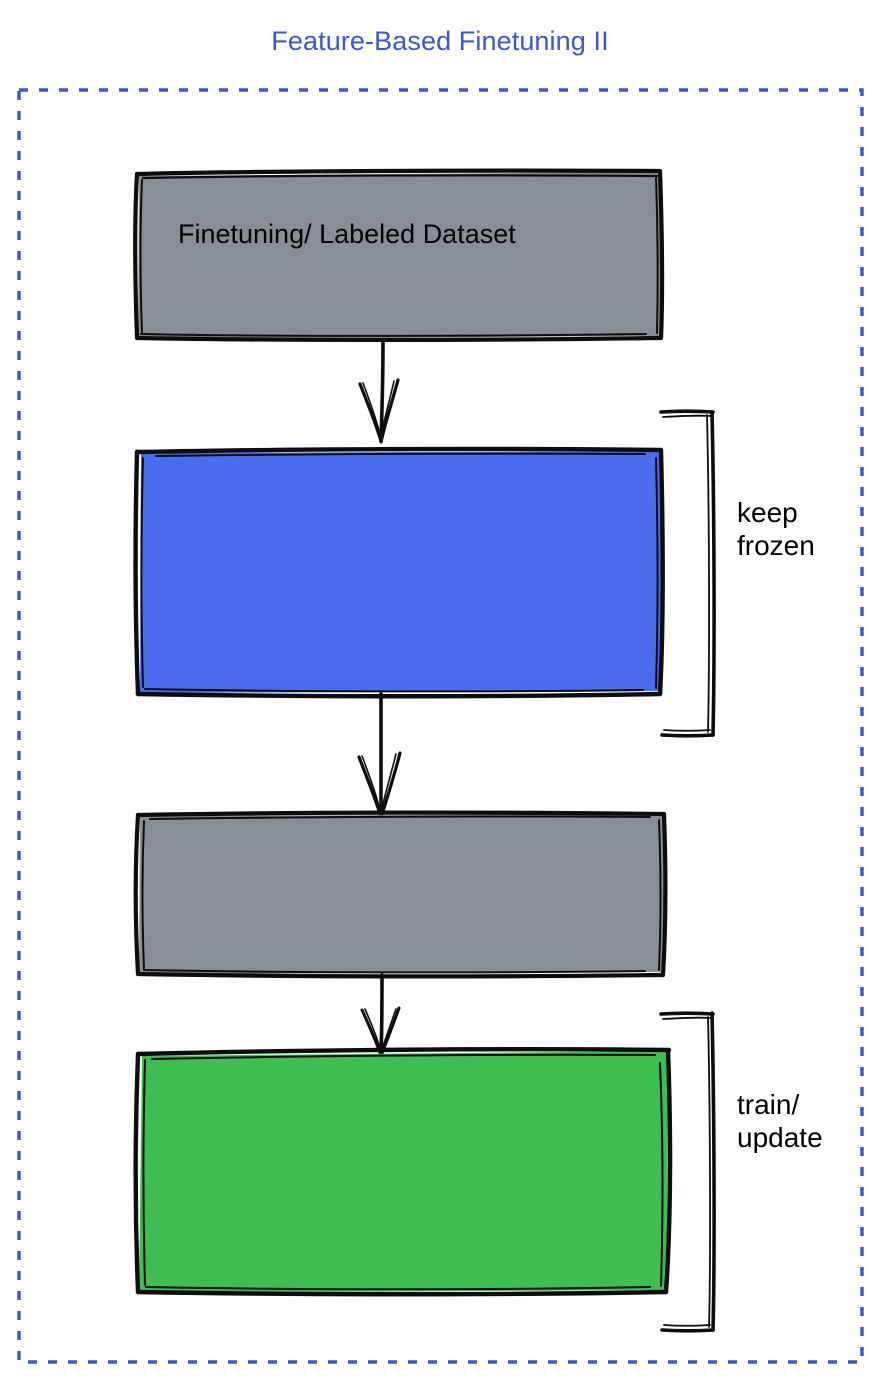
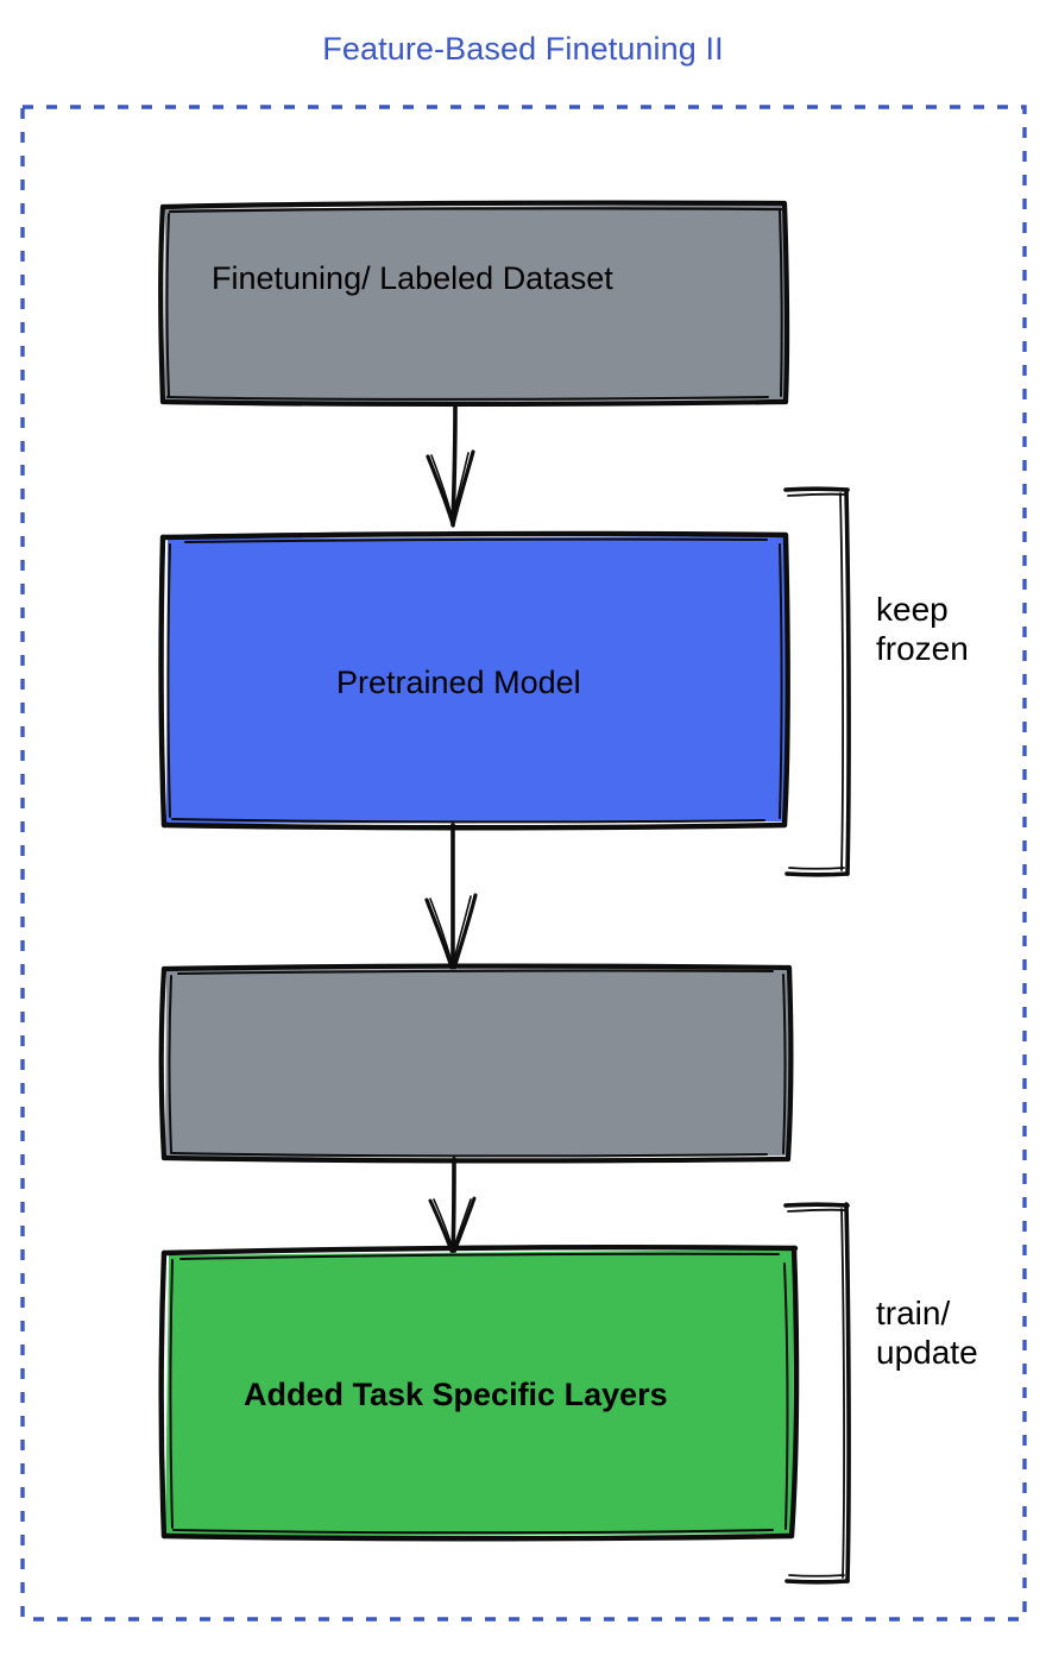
  Feature-Based Finetuning II
  Finetuning/ Labeled Dataset
+ Pretrained Model
+ Added Task Specific Layers
  keep
  frozen
  train/
  update
